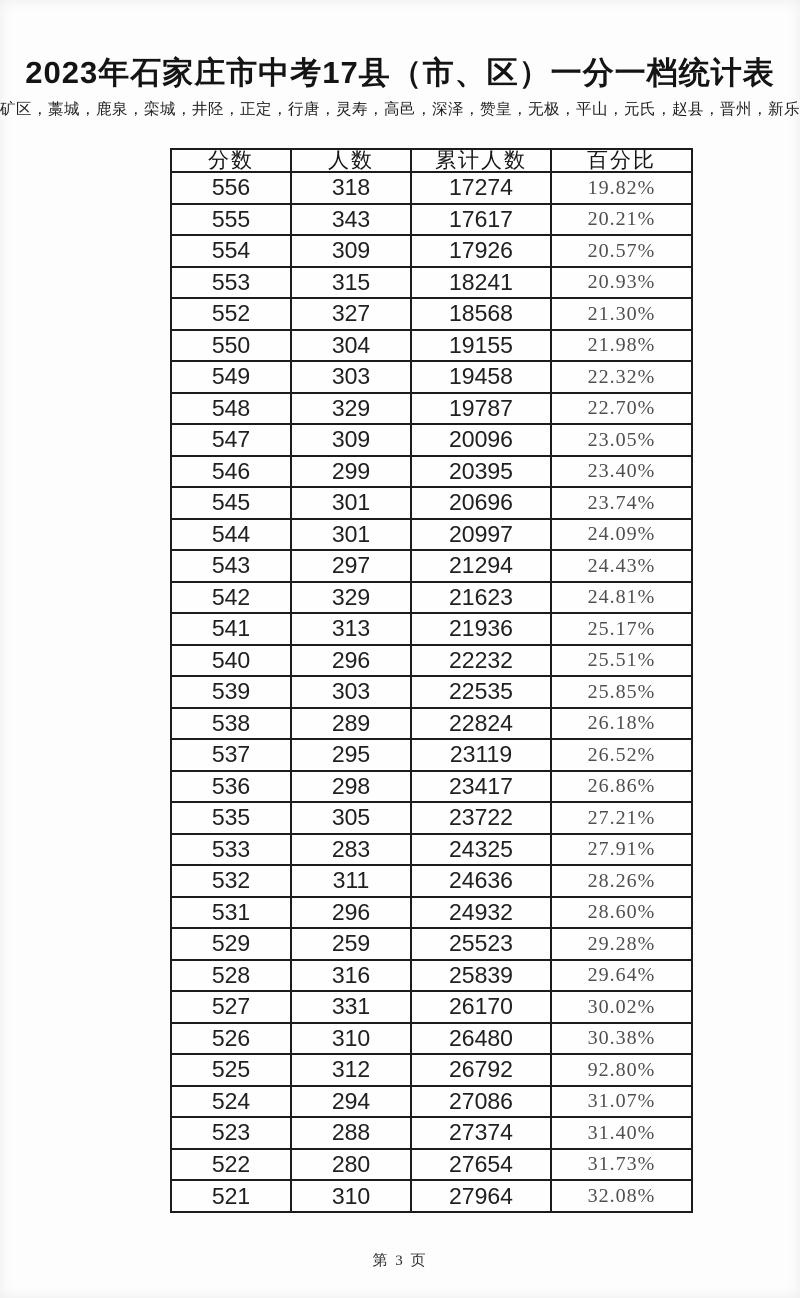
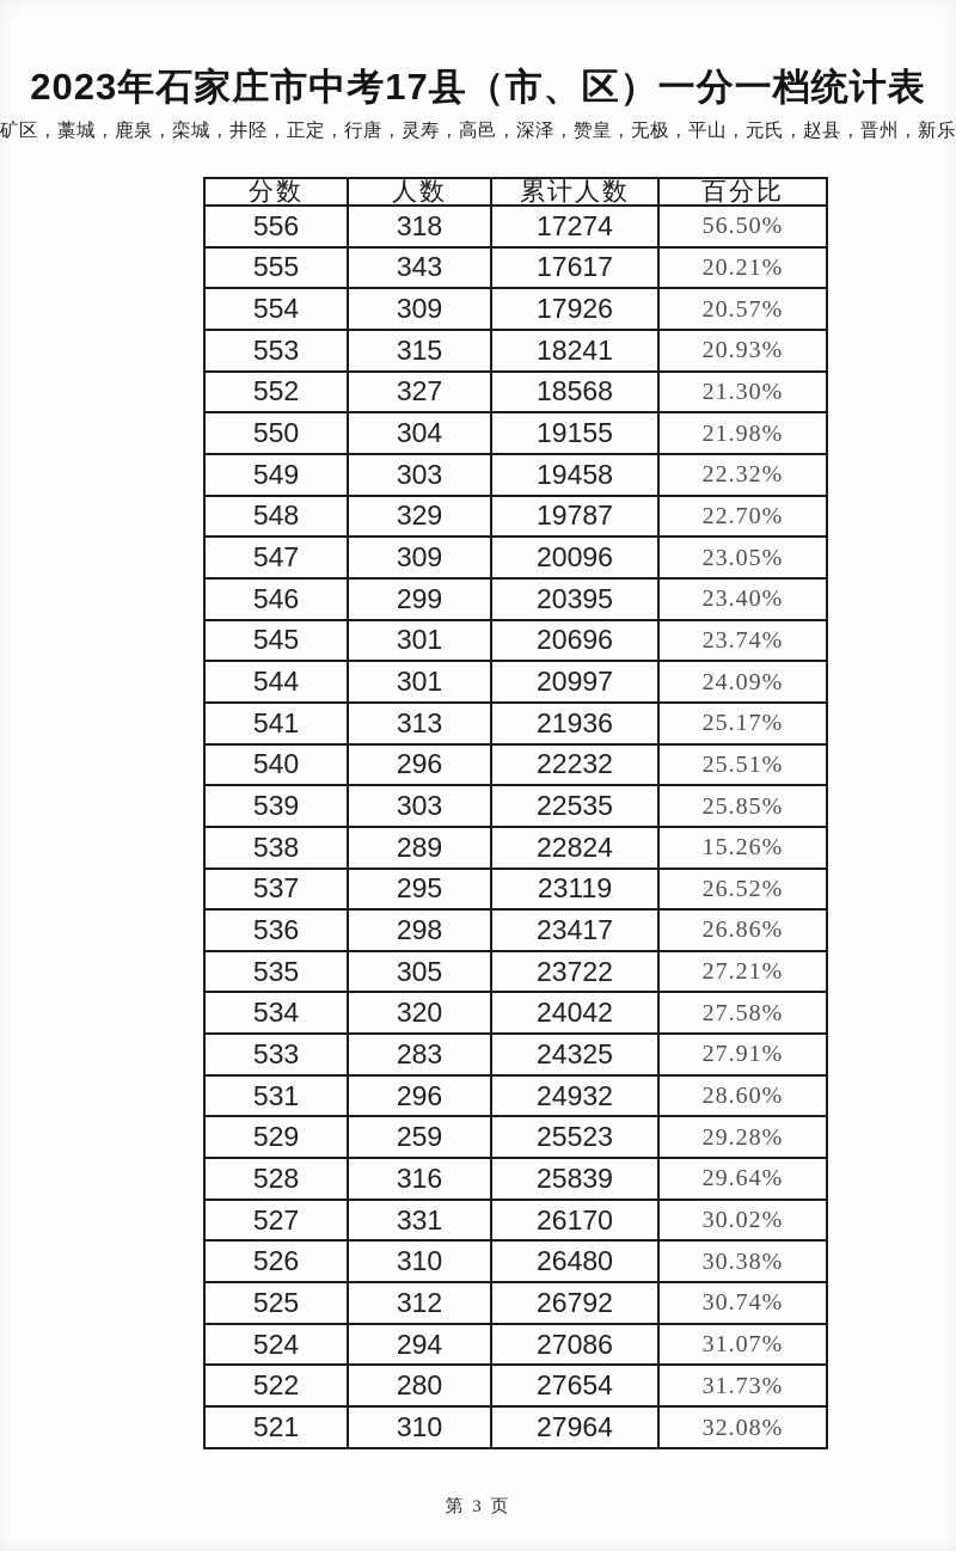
  2023年石家庄市中考17县（市、区）一分一档统计表
  矿区，藁城，鹿泉，栾城，井陉，正定，行唐，灵寿，高邑，深泽，赞皇，无极，平山，元氏，赵县，晋州，新乐
  分数	人数	累计人数	百分比
- 556	318	17274	19.82%
+ 556	318	17274	56.50%
  555	343	17617	20.21%
  554	309	17926	20.57%
  553	315	18241	20.93%
  552	327	18568	21.30%
  550	304	19155	21.98%
  549	303	19458	22.32%
  548	329	19787	22.70%
  547	309	20096	23.05%
  546	299	20395	23.40%
  545	301	20696	23.74%
  544	301	20997	24.09%
- 543	297	21294	24.43%
- 542	329	21623	24.81%
  541	313	21936	25.17%
  540	296	22232	25.51%
  539	303	22535	25.85%
- 538	289	22824	26.18%
+ 538	289	22824	15.26%
  537	295	23119	26.52%
  536	298	23417	26.86%
  535	305	23722	27.21%
+ 534	320	24042	27.58%
  533	283	24325	27.91%
- 532	311	24636	28.26%
  531	296	24932	28.60%
  529	259	25523	29.28%
  528	316	25839	29.64%
  527	331	26170	30.02%
  526	310	26480	30.38%
- 525	312	26792	92.80%
+ 525	312	26792	30.74%
  524	294	27086	31.07%
- 523	288	27374	31.40%
  522	280	27654	31.73%
  521	310	27964	32.08%
  第 3 页
